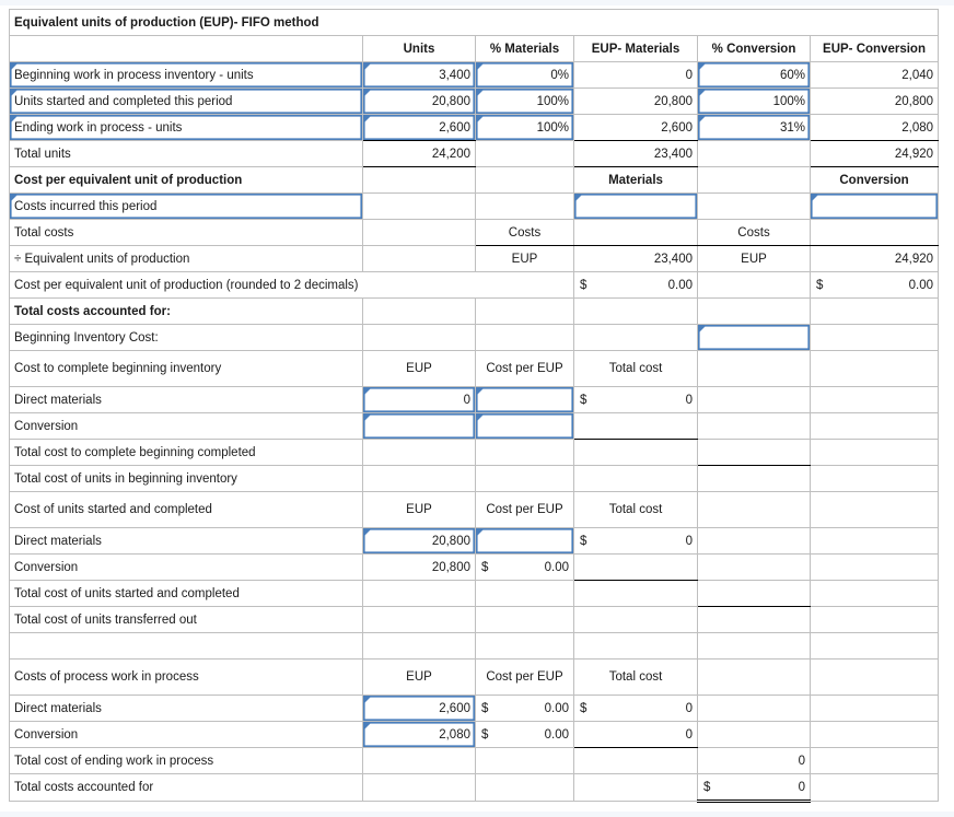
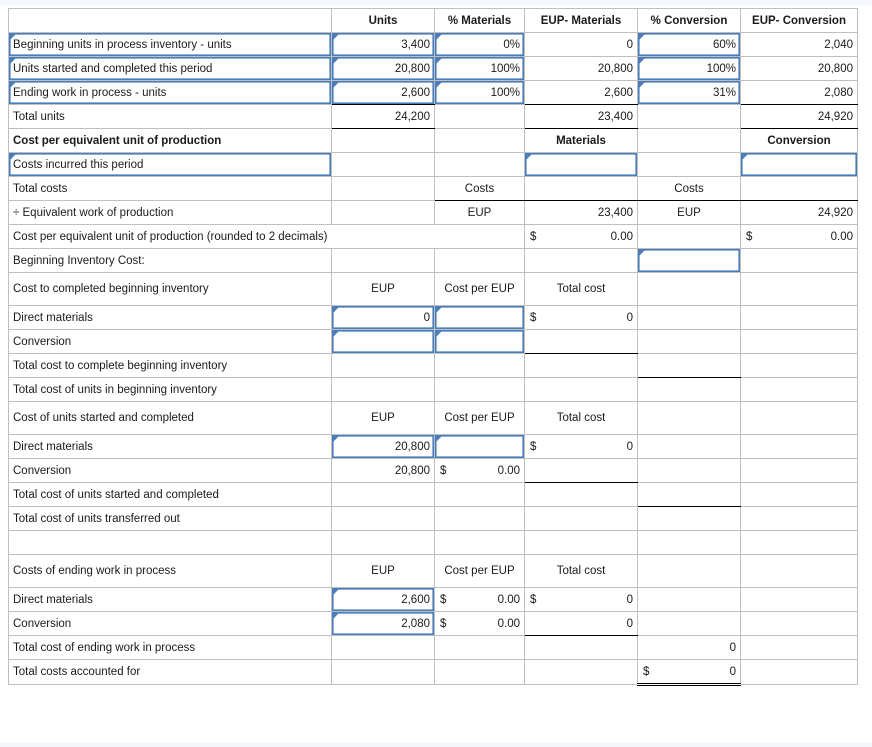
- Equivalent units of production (EUP)- FIFO method
  	Units	% Materials	EUP- Materials	% Conversion	EUP- Conversion
- Beginning work in process inventory - units	3,400	0%	0	60%	2,040
+ Beginning units in process inventory - units	3,400	0%	0	60%	2,040
  Units started and completed this period	20,800	100%	20,800	100%	20,800
  Ending work in process - units	2,600	100%	2,600	31%	2,080
  Total units	24,200		23,400		24,920
  Cost per equivalent unit of production			Materials		Conversion
  Costs incurred this period
  Total costs		Costs		Costs
- ÷ Equivalent units of production		EUP	23,400	EUP	24,920
+ ÷ Equivalent work of production		EUP	23,400	EUP	24,920
  Cost per equivalent unit of production (rounded to 2 decimals)	$ 0.00		$ 0.00
- Total costs accounted for:
  Beginning Inventory Cost:
- Cost to complete beginning inventory	EUP	Cost per EUP	Total cost
+ Cost to completed beginning inventory	EUP	Cost per EUP	Total cost
  Direct materials	0		$ 0
  Conversion
- Total cost to complete beginning completed
+ Total cost to complete beginning inventory
  Total cost of units in beginning inventory
  Cost of units started and completed	EUP	Cost per EUP	Total cost
  Direct materials	20,800		$ 0
  Conversion	20,800	$ 0.00
  Total cost of units started and completed
  Total cost of units transferred out
- Costs of process work in process	EUP	Cost per EUP	Total cost
+ Costs of ending work in process	EUP	Cost per EUP	Total cost
  Direct materials	2,600	$ 0.00	$ 0
  Conversion	2,080	$ 0.00	0
  Total cost of ending work in process				0
  Total costs accounted for				$ 0
